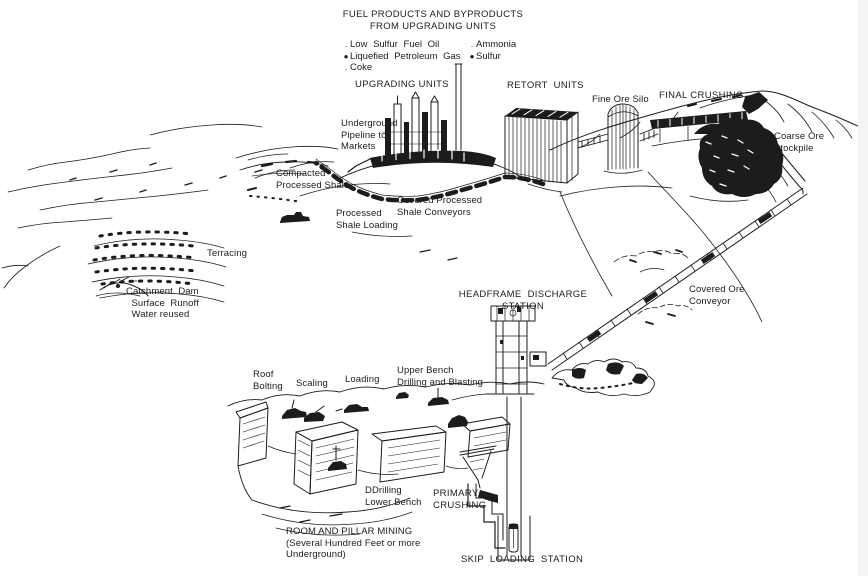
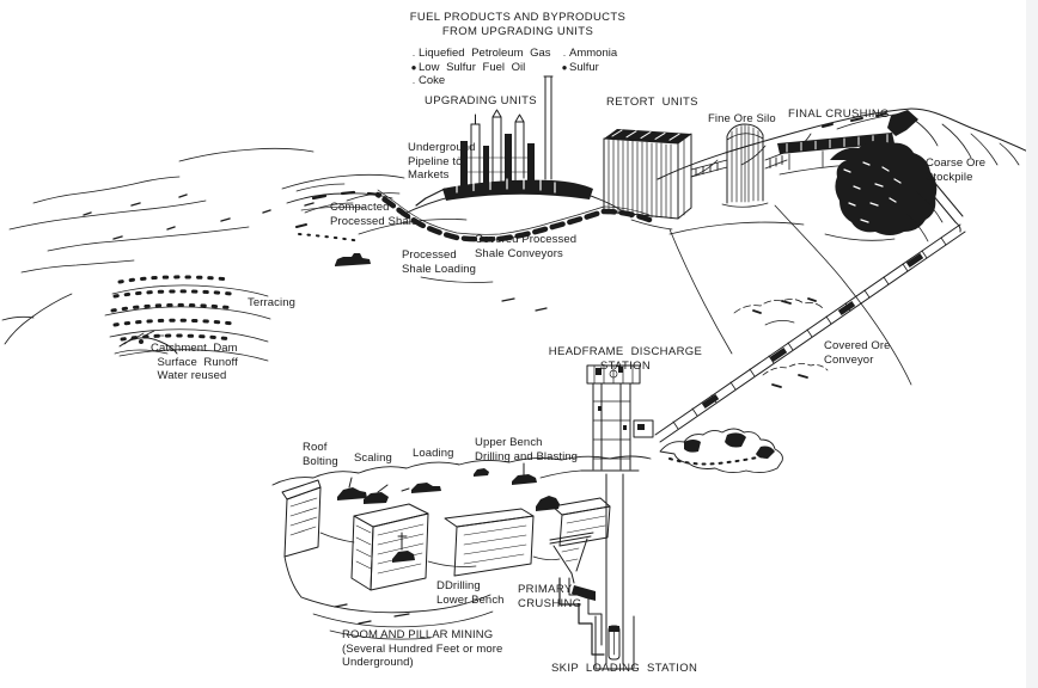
  FUEL PRODUCTS AND BYPRODUCTS
  FROM UPGRADING UNITS
  .
- Low Sulfur Fuel Oil
+ Liquefied Petroleum Gas
  ●
- Liquefied Petroleum Gas
+ Low Sulfur Fuel Oil
  .
  Coke
  .
  Ammonia
  ●
  Sulfur
  UPGRADING UNITS
  RETORT UNITS
  Fine Ore Silo
  FINAL CRUSHING
  Coarse Ore
  Stockpile
  Underground
  Pipeline to
  Markets
  Compacted
  Processed Shale
  Covered Processed
  Shale Conveyors
  Processed
  Shale Loading
  Terracing
  Catchment Dam
  Surface Runoff
  Water reused
  HEADFRAME DISCHARGE
  STATION
  Covered Ore
  Conveyor
  Roof
  Bolting
  Scaling
  Loading
  Upper Bench
  Drilling and Blasting
  DDrilling
  Lower Bench
  PRIMARY
  CRUSHING
  ROOM AND PILLAR MINING
  (Several Hundred Feet or more
  Underground)
  SKIP LOADING STATION
